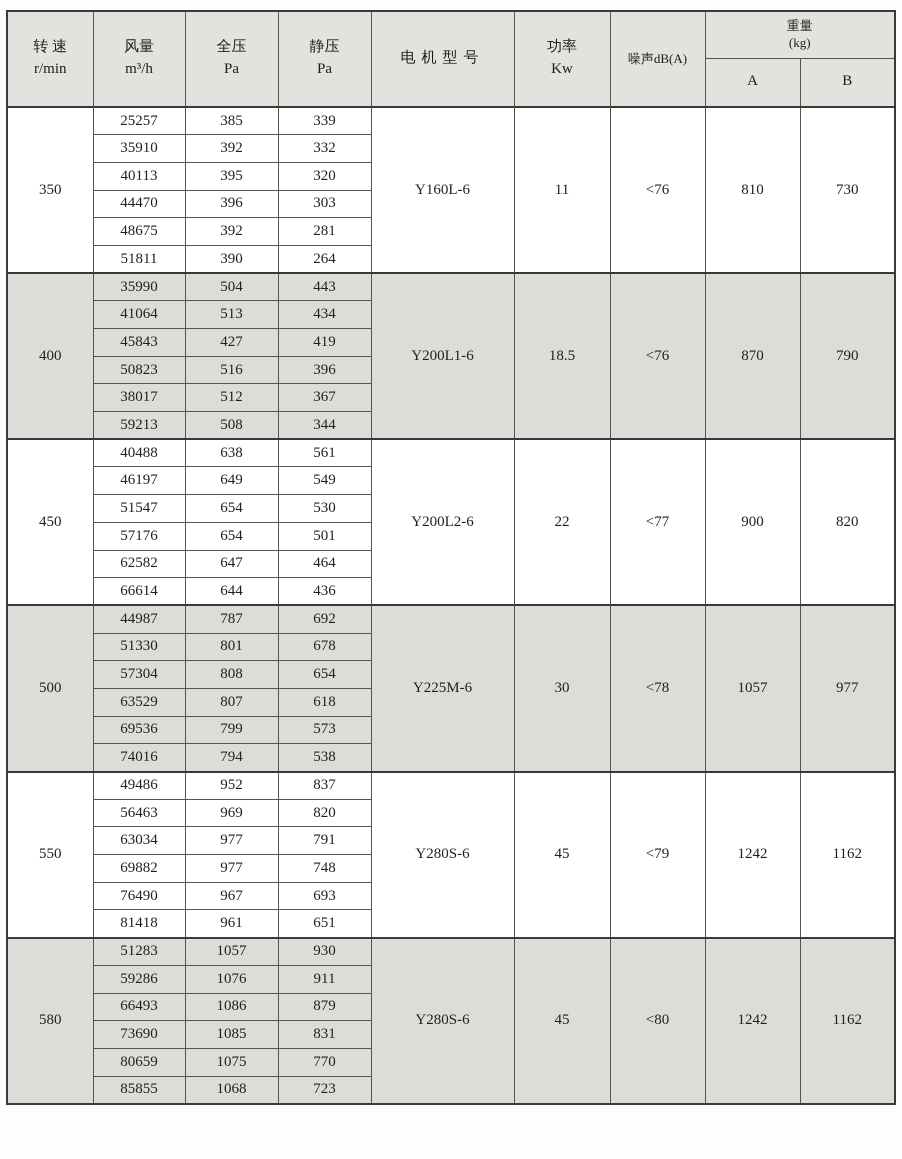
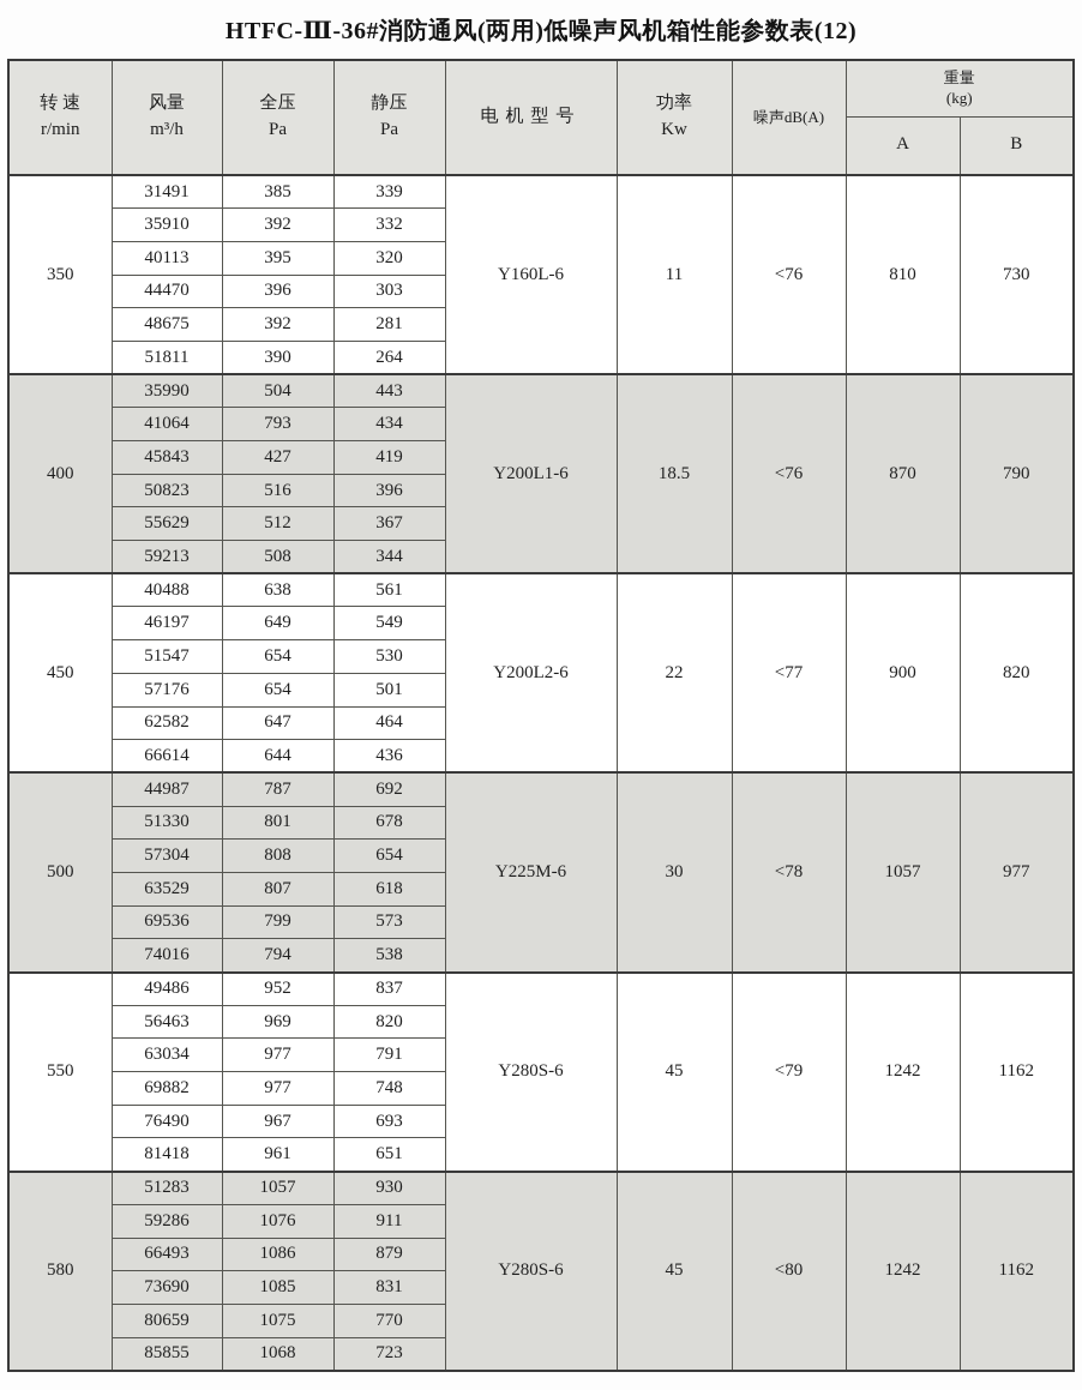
+ HTFC-Ⅲ-36#消防通风(两用)低噪声风机箱性能参数表(12)
  转 速 r/min	风量 m³/h	全压 Pa	静压 Pa	电机型号	功率 Kw	噪声dB(A)	重量 (kg)
  A	B
- 350	25257	385	339	Y160L-6	11	<76	810	730
+ 350	31491	385	339	Y160L-6	11	<76	810	730
  35910	392	332
  40113	395	320
  44470	396	303
  48675	392	281
  51811	390	264
  400	35990	504	443	Y200L1-6	18.5	<76	870	790
- 41064	513	434
+ 41064	793	434
  45843	427	419
  50823	516	396
- 38017	512	367
+ 55629	512	367
  59213	508	344
  450	40488	638	561	Y200L2-6	22	<77	900	820
  46197	649	549
  51547	654	530
  57176	654	501
  62582	647	464
  66614	644	436
  500	44987	787	692	Y225M-6	30	<78	1057	977
  51330	801	678
  57304	808	654
  63529	807	618
  69536	799	573
  74016	794	538
  550	49486	952	837	Y280S-6	45	<79	1242	1162
  56463	969	820
  63034	977	791
  69882	977	748
  76490	967	693
  81418	961	651
  580	51283	1057	930	Y280S-6	45	<80	1242	1162
  59286	1076	911
  66493	1086	879
  73690	1085	831
  80659	1075	770
  85855	1068	723
